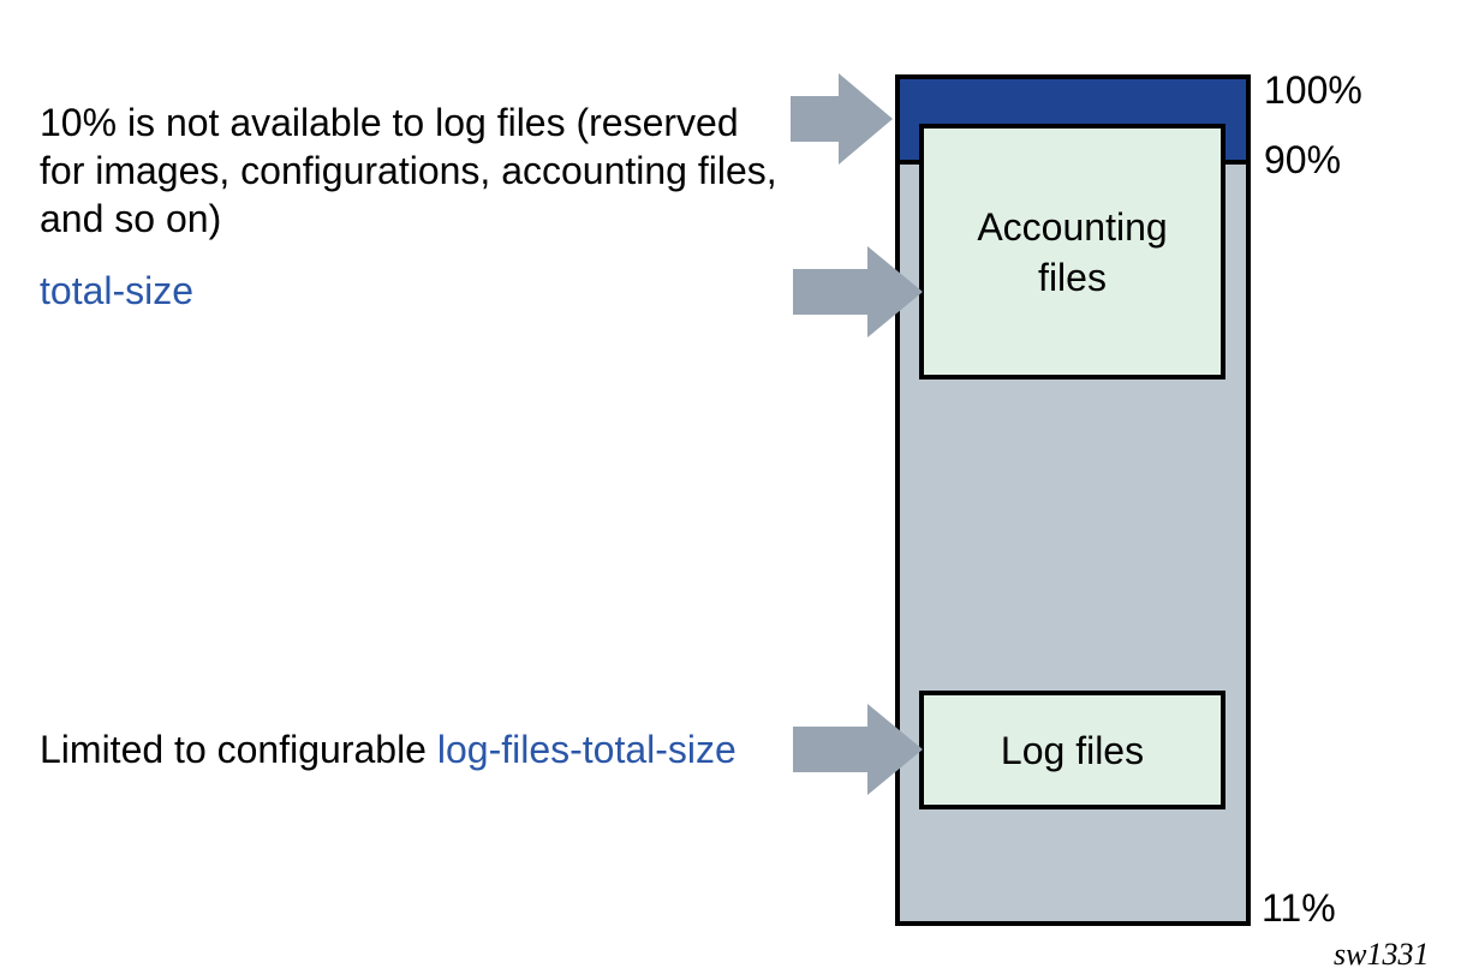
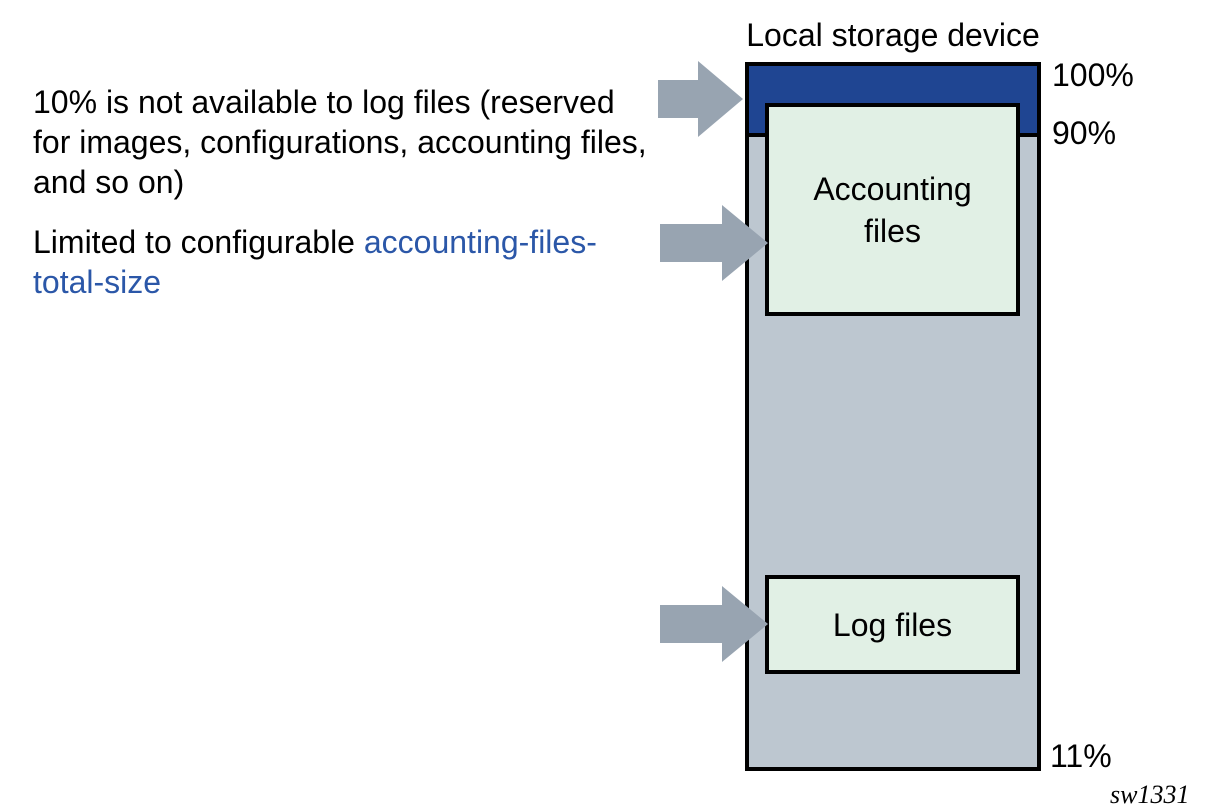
+ Local storage device
  Accounting
  files
  Log files
  100%
  90%
  11%
  10% is not available to log files (reserved
  for images, configurations, accounting files,
  and so on)
+ Limited to configurable accounting-files-
  total-size
- Limited to configurable log-files-total-size
  sw1331
